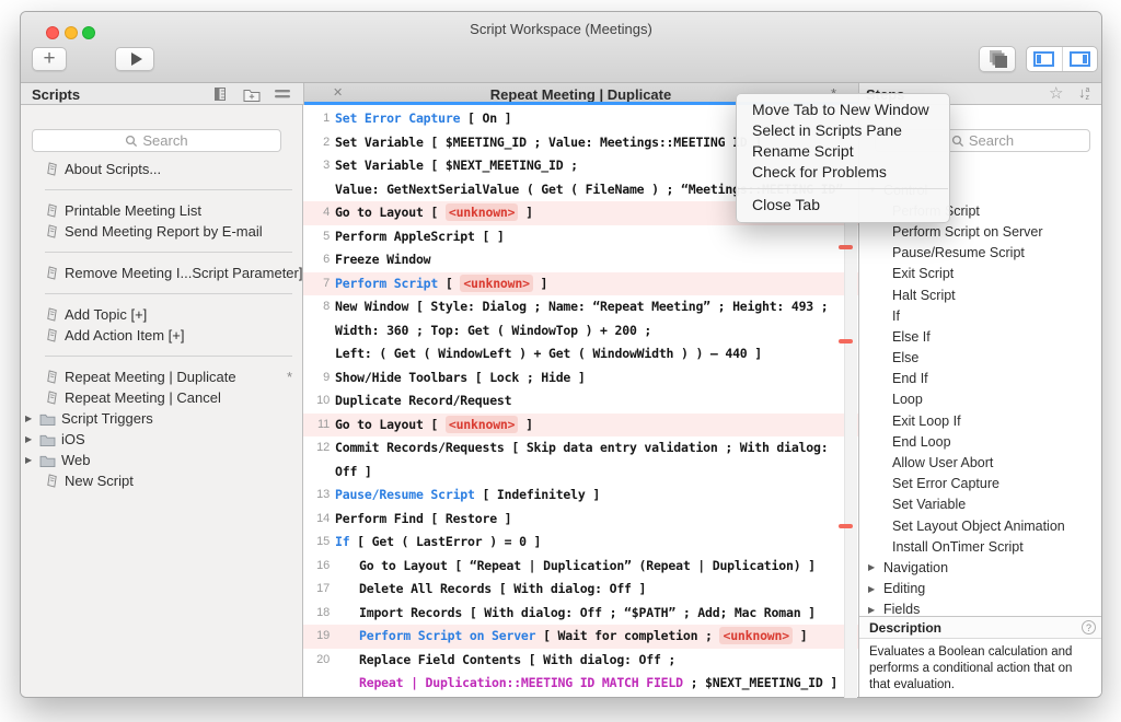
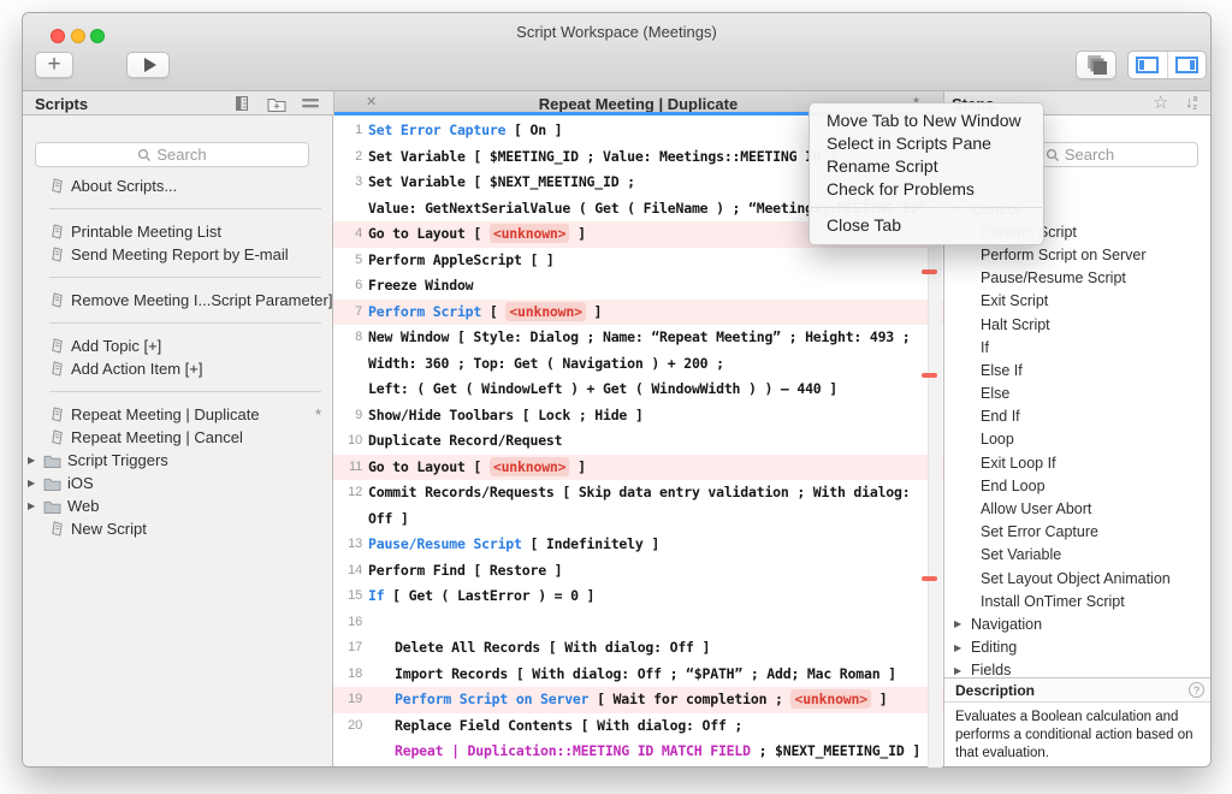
  Script Workspace (Meetings)
  +
  Scripts
  ✕
  Repeat Meeting | Duplicate
  ☆
  ↓
  Search
  About Scripts...
  Printable Meeting List
  Send Meeting Report by E-mail
  Remove Meeting I...Script Parameter]
  Add Topic [+]
  Add Action Item [+]
  Repeat Meeting | Duplicate
  *
  Repeat Meeting | Cancel
  ▶
  Script Triggers
  ▶
  iOS
  ▶
  Web
  New Script
  1
  Set Error Capture [ On ]
  2
  Set Variable [ $MEETING_ID ; Value: Meetings::MEETING
  3
  Set Variable [ $NEXT_MEETING_ID ;
  Value: GetNextSerialValue ( Get ( FileName ) ; “Meetin
  4
  Go to Layout [ <unknown> ]
  5
  Perform AppleScript [ ]
  6
  Freeze Window
  7
  Perform Script [ <unknown> ]
  8
  New Window [ Style: Dialog ; Name: “Repeat Meeting” ; Height: 493 ;
- Width: 360 ; Top: Get ( WindowTop ) + 200 ;
+ Width: 360 ; Top: Get ( Navigation ) + 200 ;
  Left: ( Get ( WindowLeft ) + Get ( WindowWidth ) ) – 440 ]
  9
  Show/Hide Toolbars [ Lock ; Hide ]
  10
  Duplicate Record/Request
  11
  Go to Layout [ <unknown> ]
  12
  Commit Records/Requests [ Skip data entry validation ; With dialog:
  Off ]
  13
  Pause/Resume Script [ Indefinitely ]
  14
  Perform Find [ Restore ]
  15
  If [ Get ( LastError ) = 0 ]
  16
- Go to Layout [ “Repeat | Duplication” (Repeat | Duplication) ]
  17
  Delete All Records [ With dialog: Off ]
  18
  Import Records [ With dialog: Off ; “$PATH” ; Add; Mac Roman ]
  19
  Perform Script on Server [ Wait for completion ; <unknown> ]
  20
  Replace Field Contents [ With dialog: Off ;
  Repeat | Duplication::MEETING ID MATCH FIELD ; $NEXT_MEETING_ID ]
  Search
  Perform Script on Server
  Pause/Resume Script
  Exit Script
  Halt Script
  If
  Else If
  Else
  End If
  Loop
  Exit Loop If
  End Loop
  Allow User Abort
  Set Error Capture
  Set Variable
  Set Layout Object Animation
  Install OnTimer Script
  ▶
  Navigation
  ▶
  Editing
  ▶
  Fields
  Description
  ?
- Evaluates a Boolean calculation and performs a conditional action that on that evaluation.
+ Evaluates a Boolean calculation and performs a conditional action based on that evaluation.
  Move Tab to New Window
  Select in Scripts Pane
  Rename Script
  Check for Problems
  Close Tab
